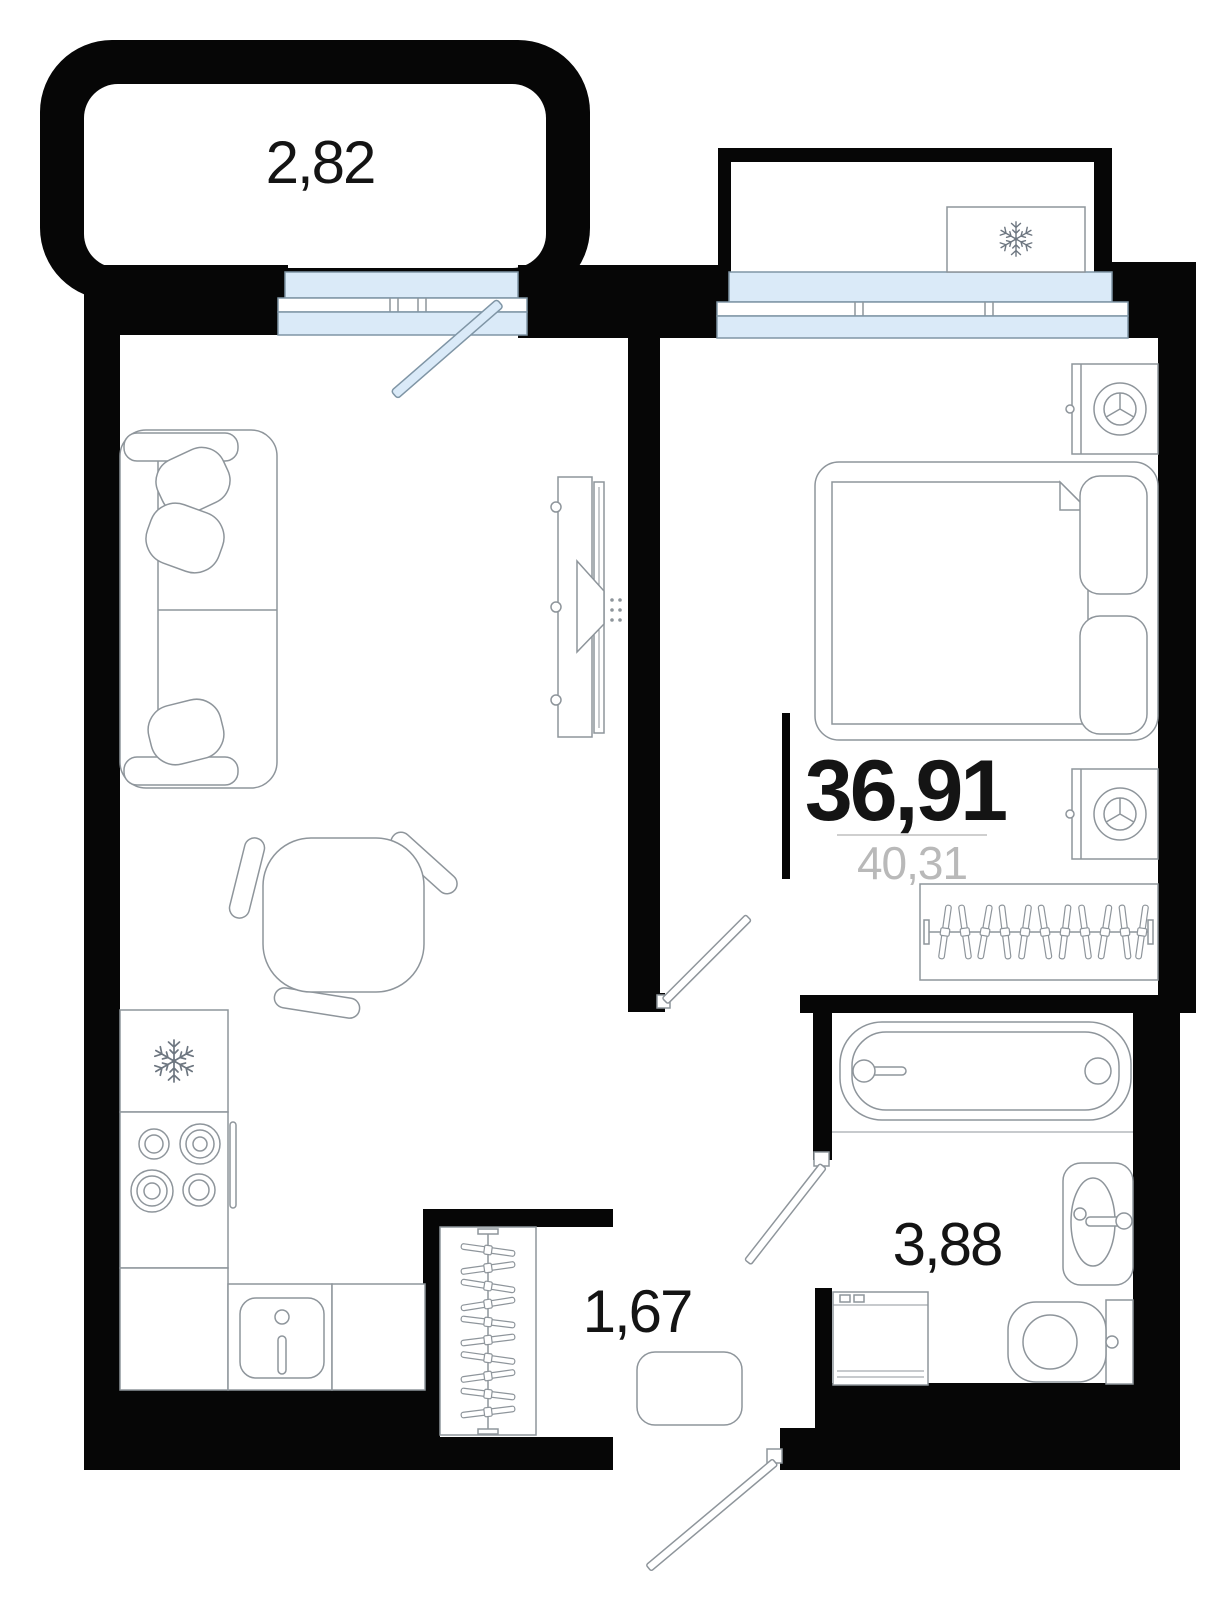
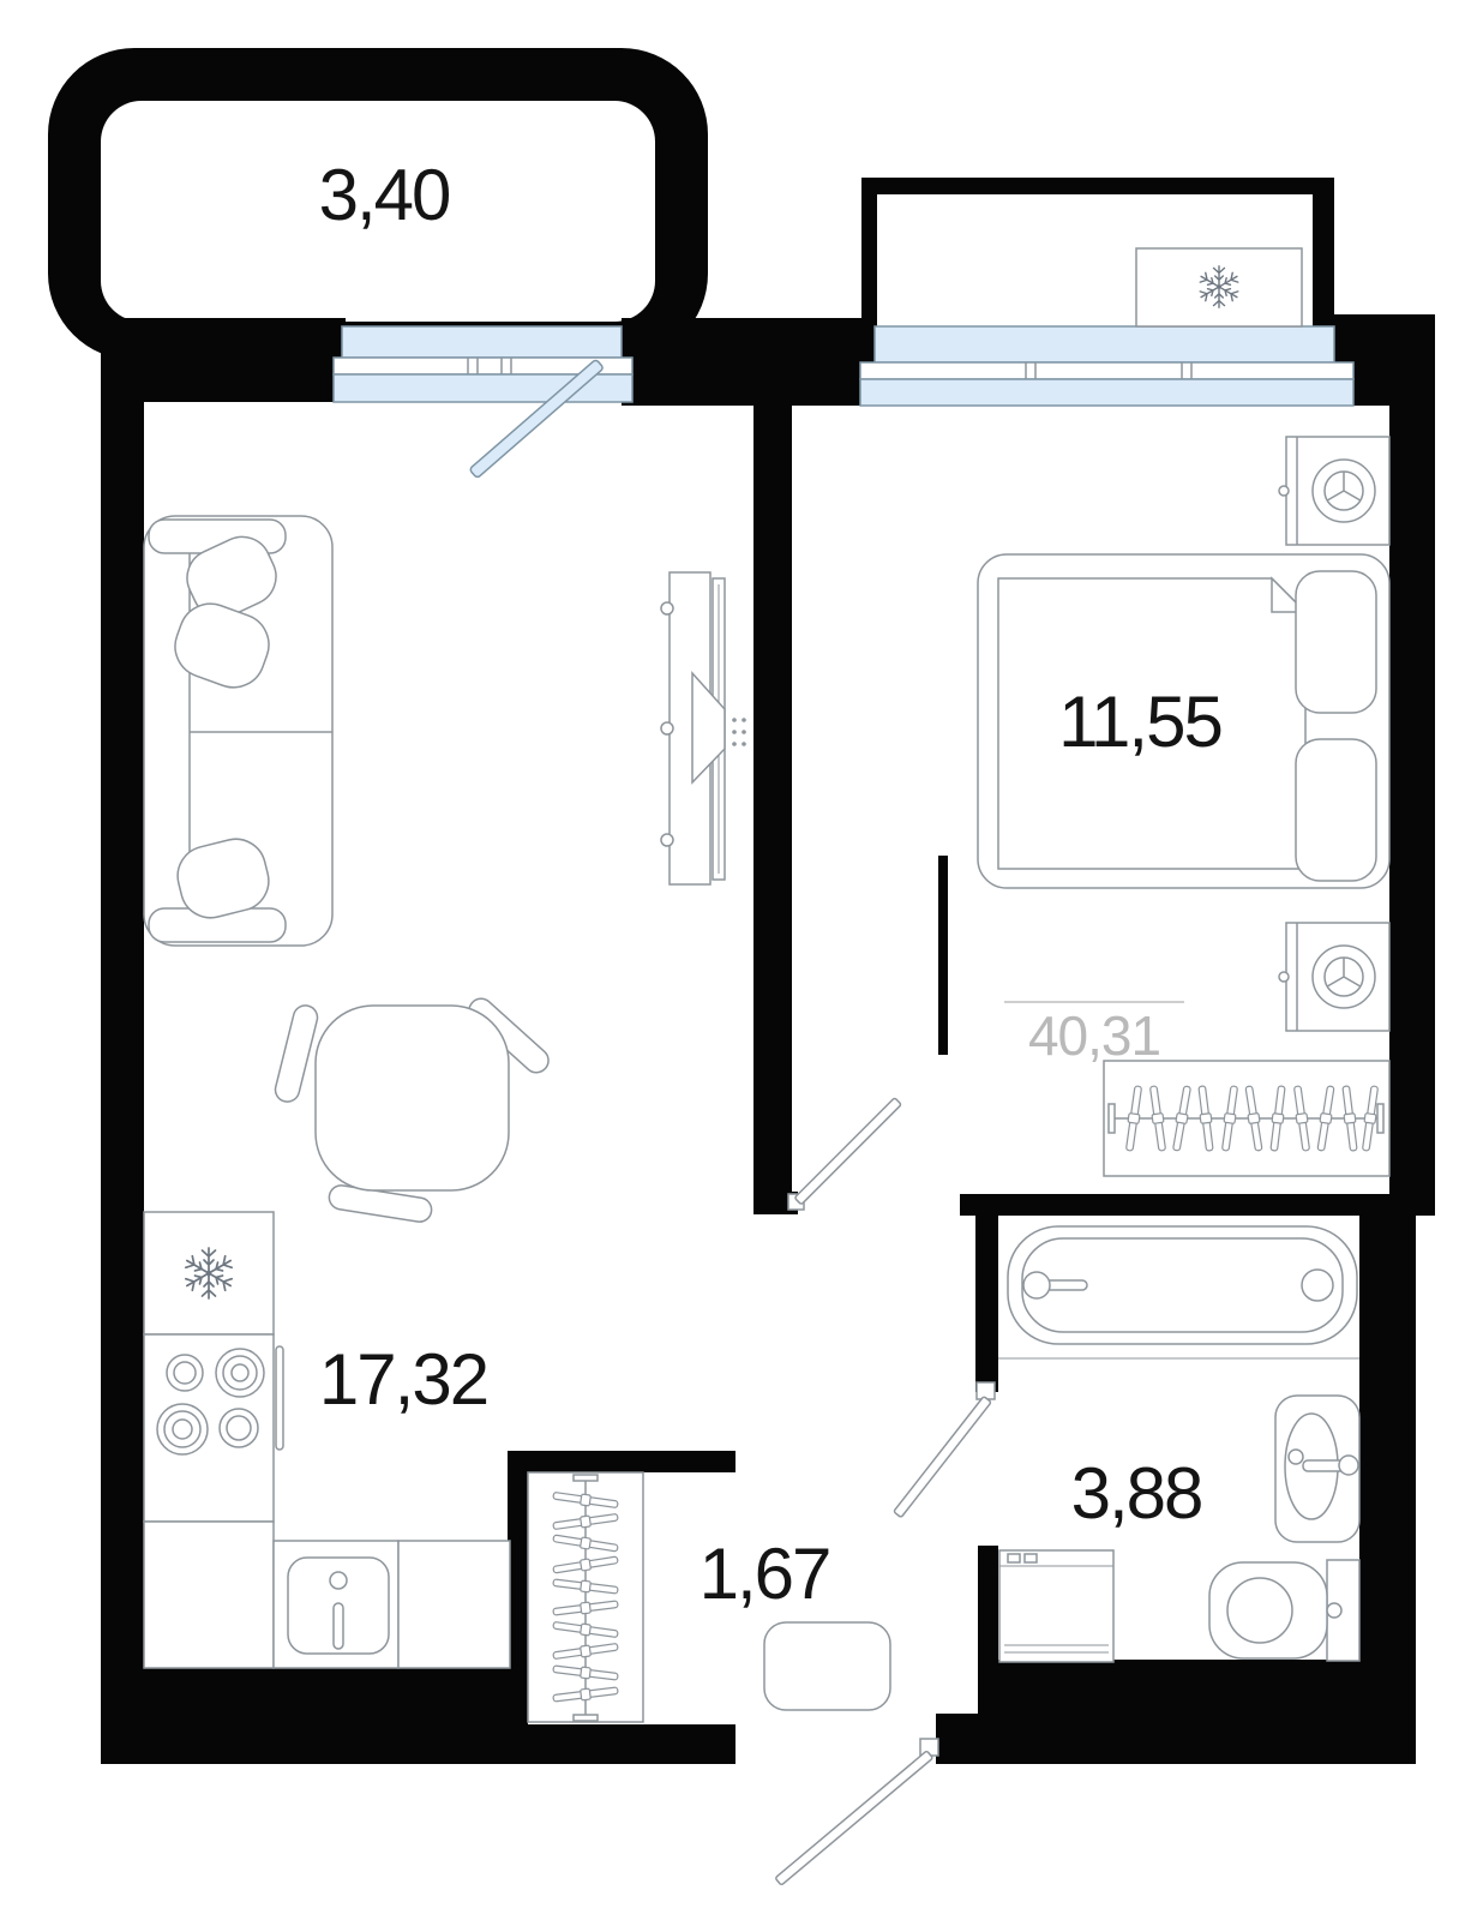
- 2,82
+ 3,40
+ 11,55
+ 17,32
  1,67
  3,88
- 36,91
  40,31
